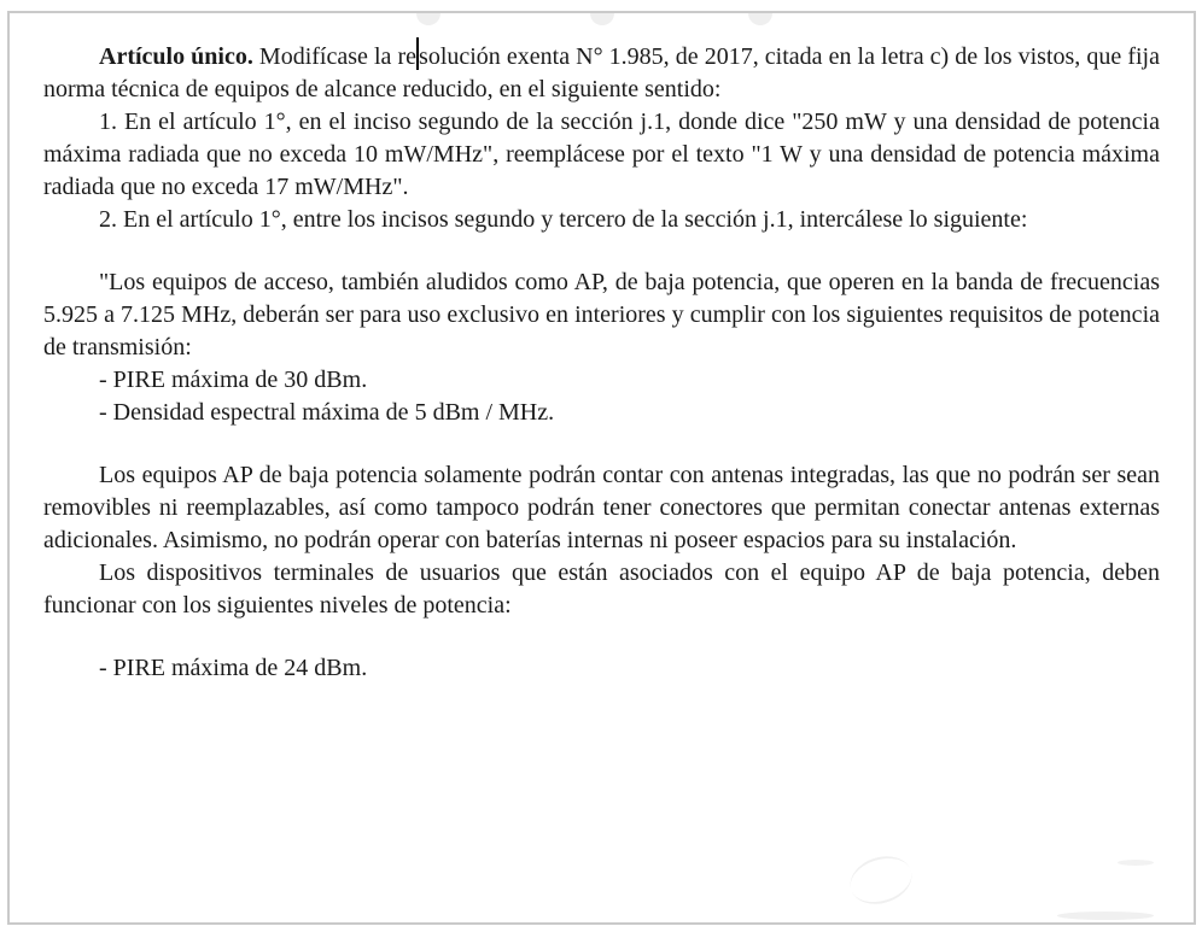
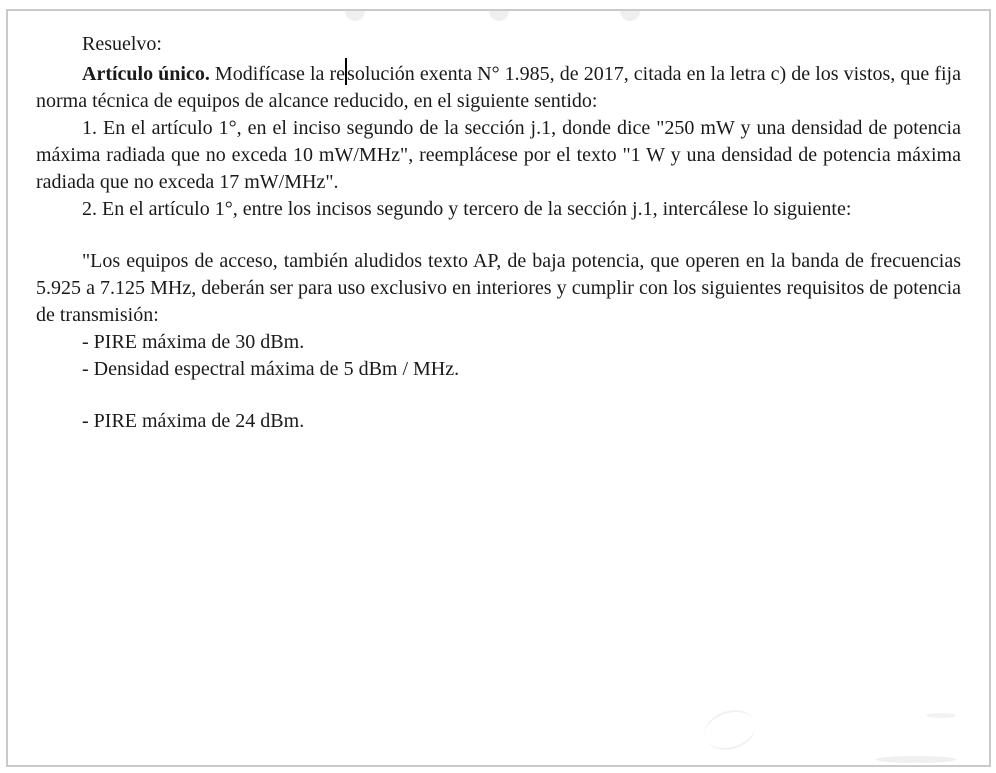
+ Resuelvo:
  Artículo único. Modifícase la resolución exenta N° 1.985, de 2017, citada en la letra c) de los vistos, que fija norma técnica de equipos de alcance reducido, en el siguiente sentido:
  1. En el artículo 1°, en el inciso segundo de la sección j.1, donde dice "250 mW y una densidad de potencia máxima radiada que no exceda 10 mW/MHz", reemplácese por el texto "1 W y una densidad de potencia máxima radiada que no exceda 17 mW/MHz".
  2. En el artículo 1°, entre los incisos segundo y tercero de la sección j.1, intercálese lo siguiente:
- "Los equipos de acceso, también aludidos como AP, de baja potencia, que operen en la banda de frecuencias 5.925 a 7.125 MHz, deberán ser para uso exclusivo en interiores y cumplir con los siguientes requisitos de potencia de transmisión:
+ "Los equipos de acceso, también aludidos texto AP, de baja potencia, que operen en la banda de frecuencias 5.925 a 7.125 MHz, deberán ser para uso exclusivo en interiores y cumplir con los siguientes requisitos de potencia de transmisión:
  - PIRE máxima de 30 dBm.
  - Densidad espectral máxima de 5 dBm / MHz.
- Los equipos AP de baja potencia solamente podrán contar con antenas integradas, las que no podrán ser sean removibles ni reemplazables, así como tampoco podrán tener conectores que permitan conectar antenas externas adicionales. Asimismo, no podrán operar con baterías internas ni poseer espacios para su instalación.
- Los dispositivos terminales de usuarios que están asociados con el equipo AP de baja potencia, deben funcionar con los siguientes niveles de potencia:
  - PIRE máxima de 24 dBm.
